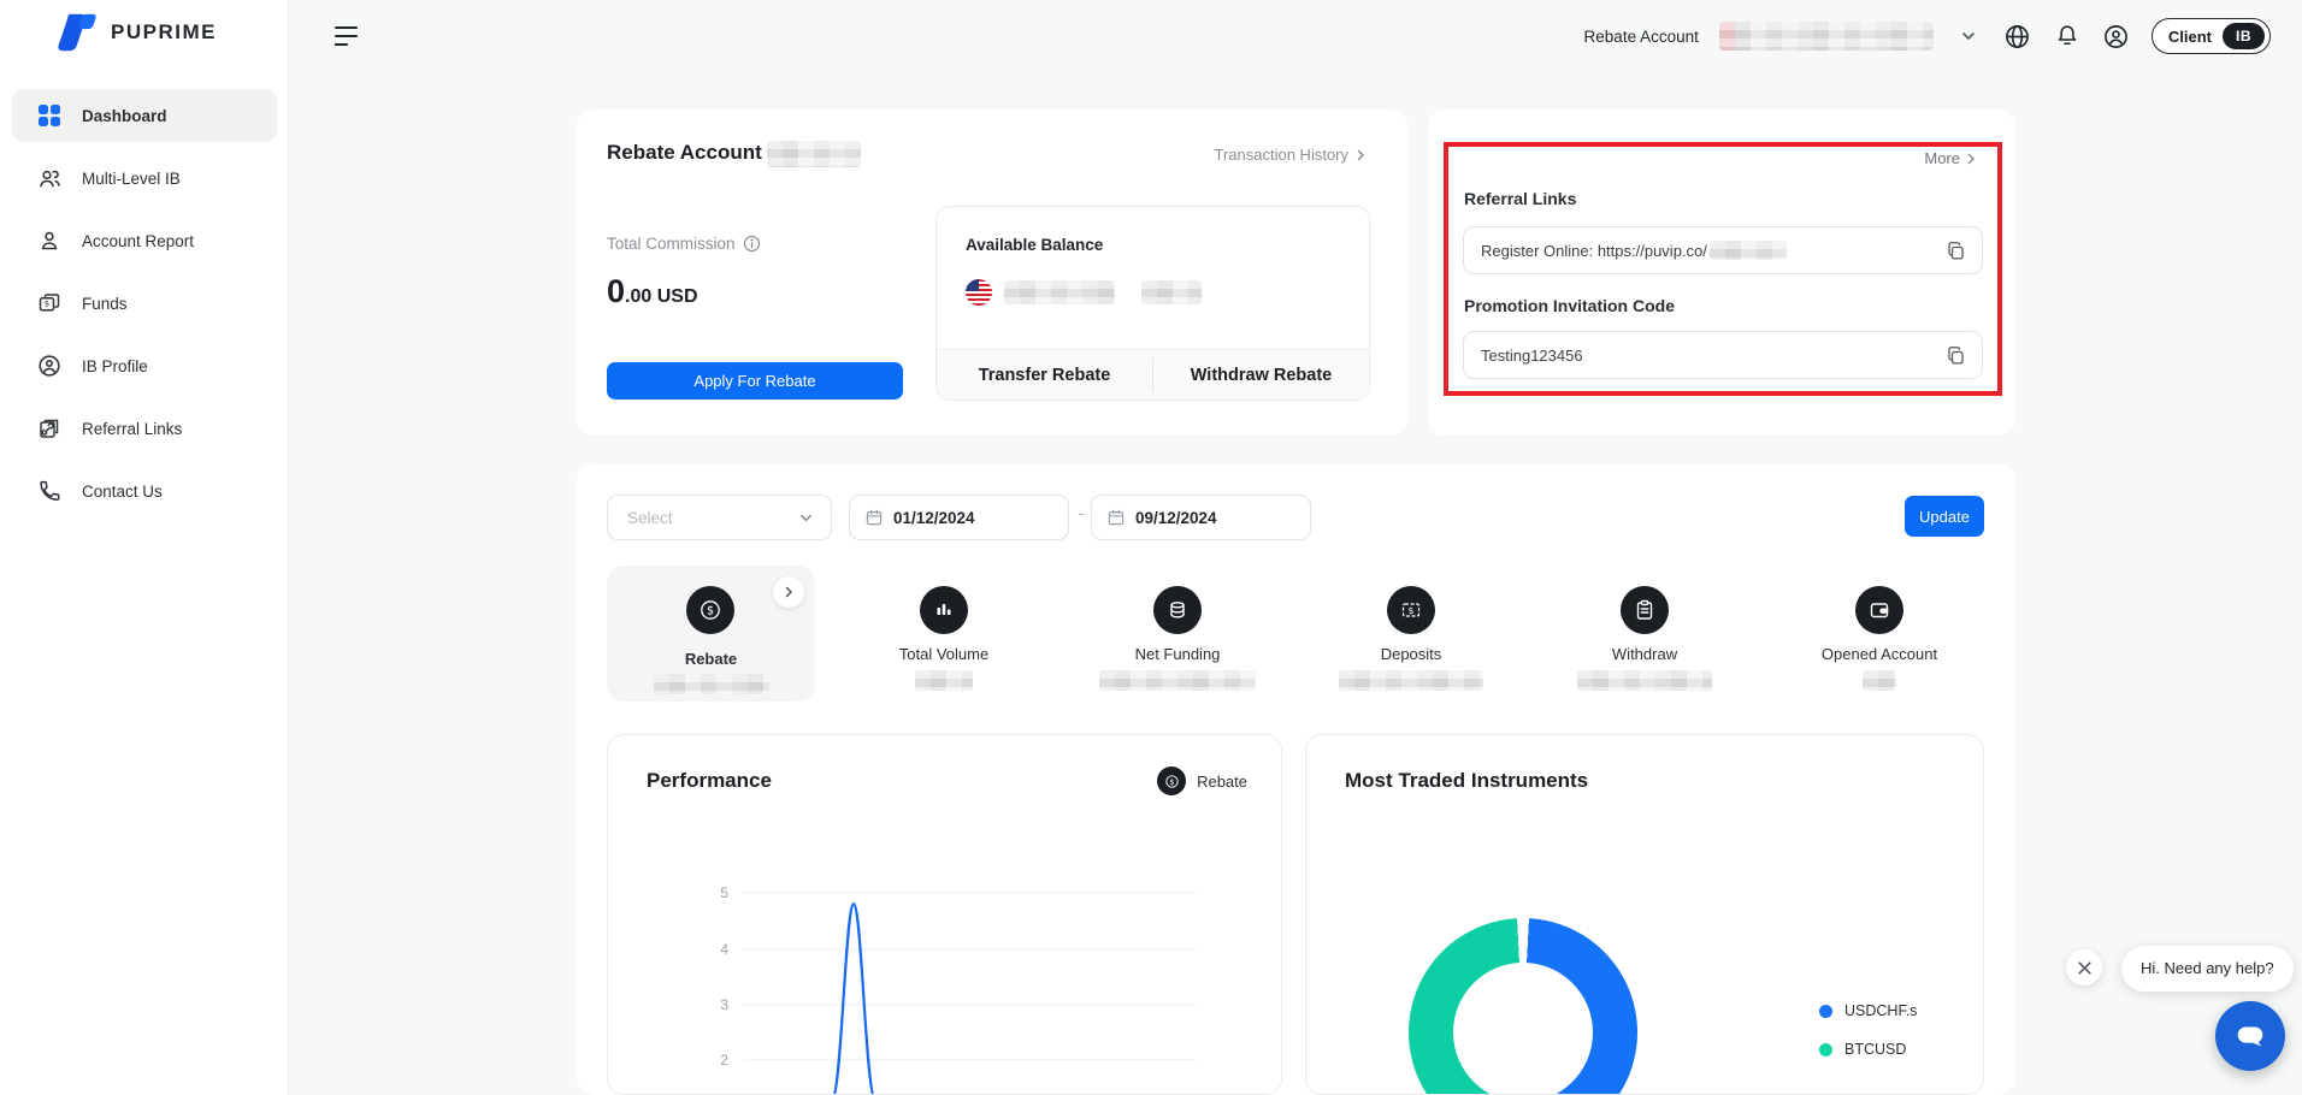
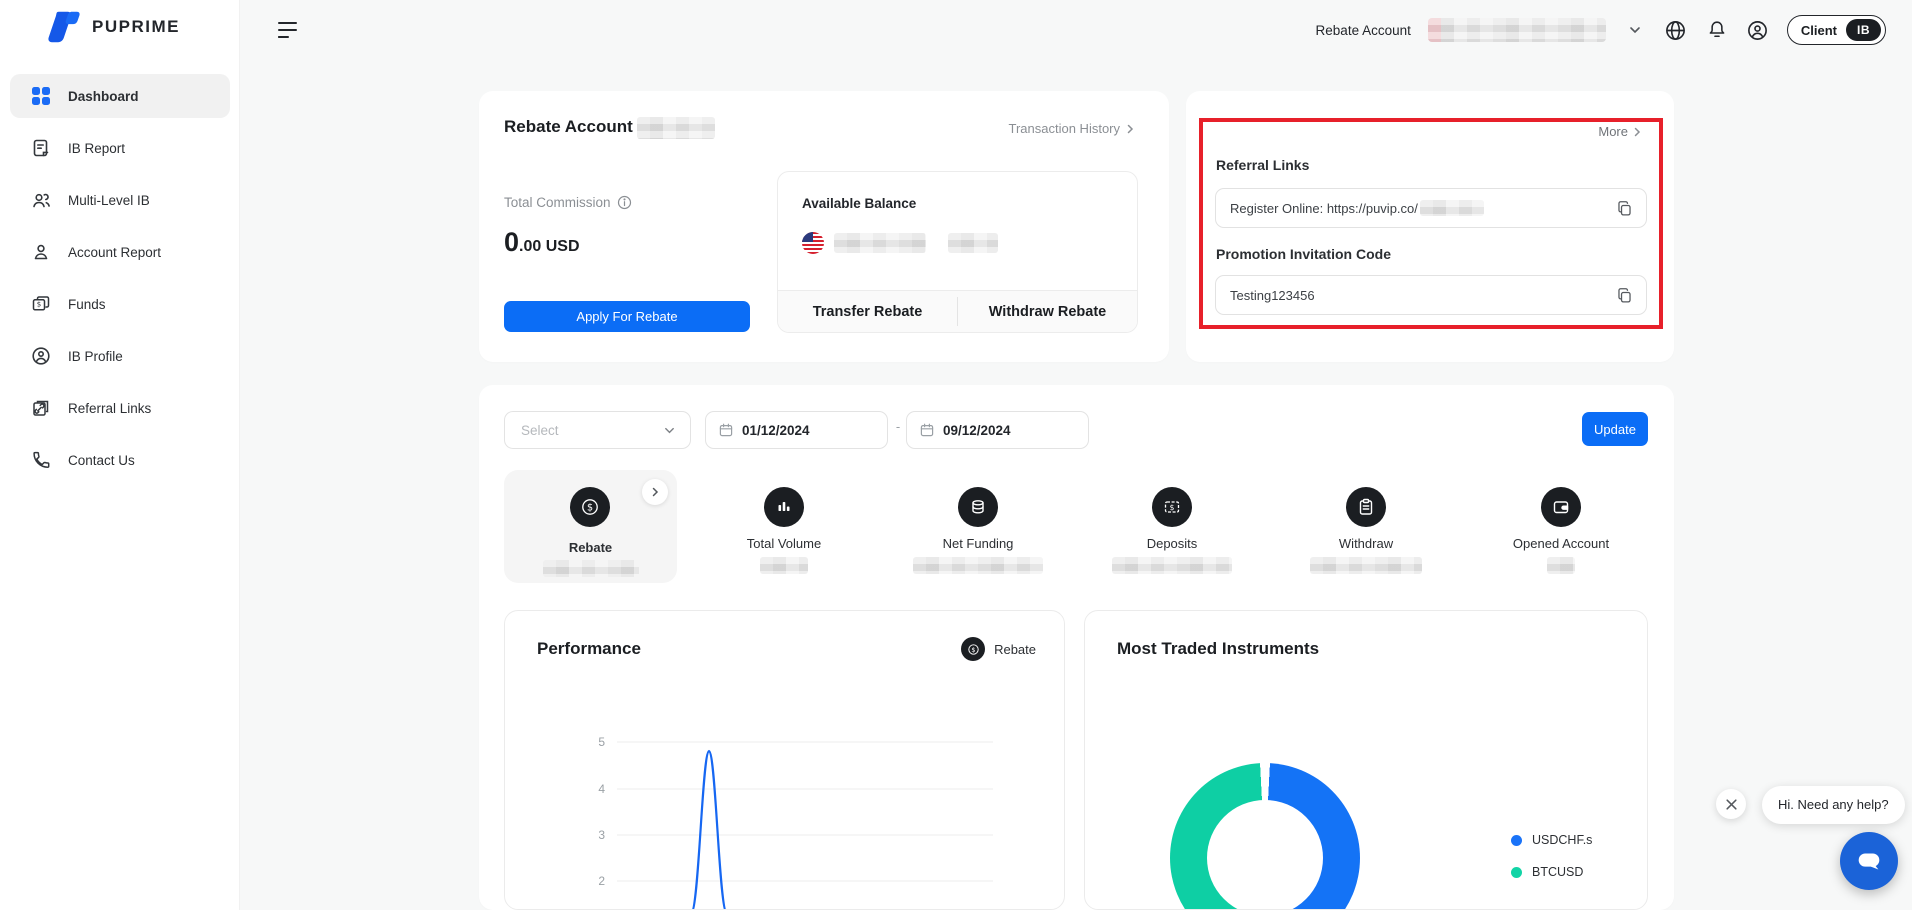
  PUPRIME
  Dashboard
+ IB Report
  Multi-Level IB
  Account Report
  $
  Funds
  IB Profile
  Referral Links
  Contact Us
  Rebate Account
  Client
  IB
  Rebate Account
  Transaction History
  Total Commission
  0.00 USD
  Apply For Rebate
  Available Balance
  Transfer Rebate
  Withdraw Rebate
  More
  Referral Links
  Register Online: https://puvip.co/
  Promotion Invitation Code
  Testing123456
  Select
  01/12/2024
  -
  09/12/2024
  Update
  $
  Rebate
  Total Volume
  Net Funding
  $
  Deposits
  Withdraw
  Opened Account
  Performance
  $
  Rebate
  5
  4
  3
  2
  Most Traded Instruments
  USDCHF.s
  BTCUSD
  Hi. Need any help?
